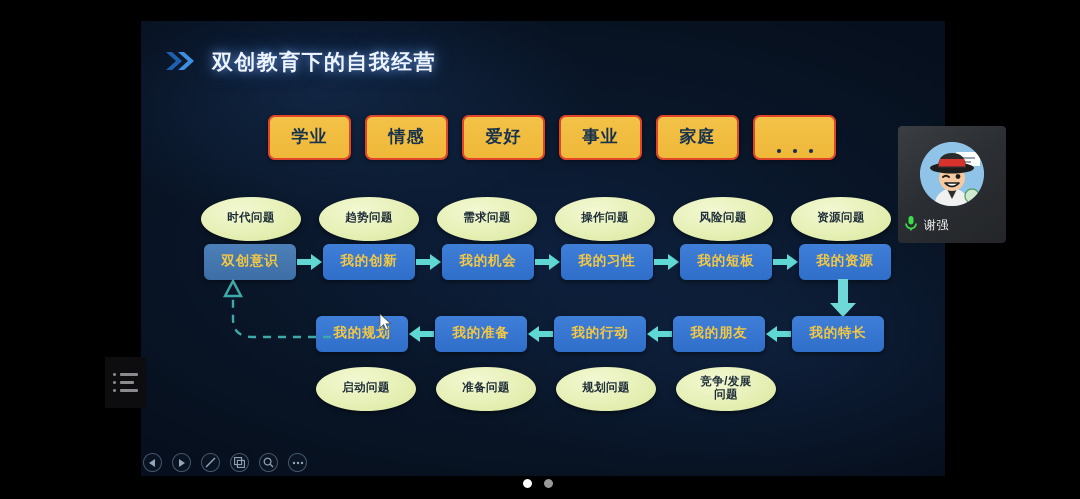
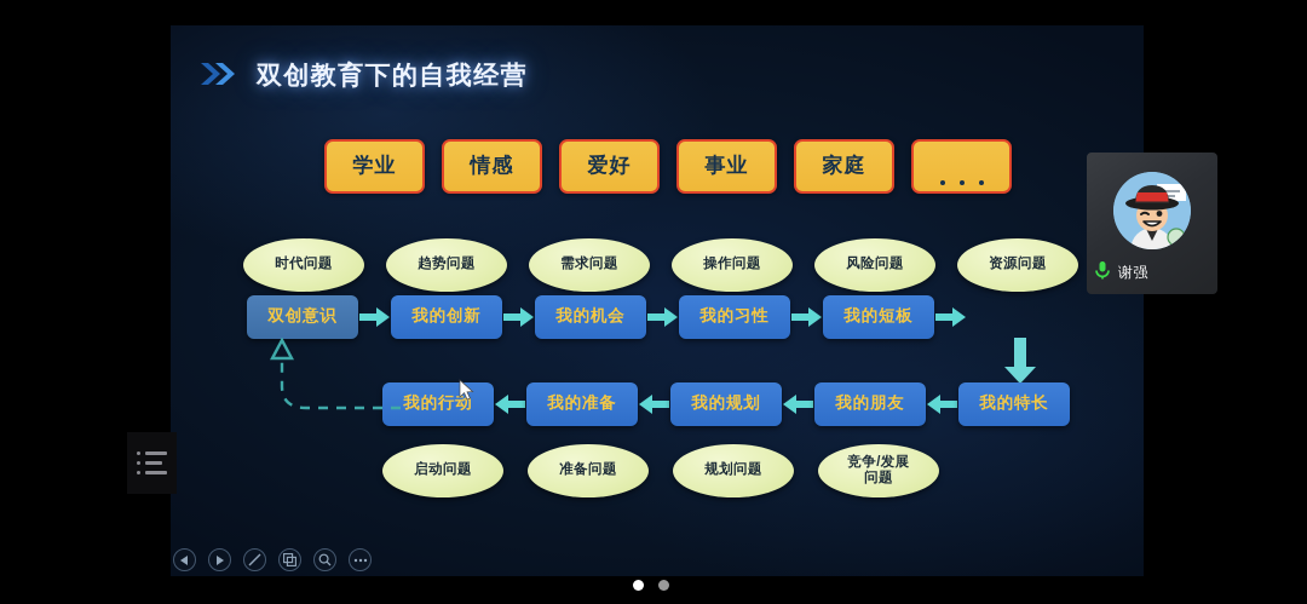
  双创教育下的自我经营
  学业
  情感
  爱好
  事业
  家庭
  时代问题
  趋势问题
  需求问题
  操作问题
  风险问题
  资源问题
  双创意识
  我的创新
  我的机会
  我的习性
  我的短板
- 我的资源
- 我的规划
+ 我的行动
  我的准备
- 我的行动
+ 我的规划
  我的朋友
  我的特长
  启动问题
  准备问题
  规划问题
  竞争/发展
  问题
  谢强
